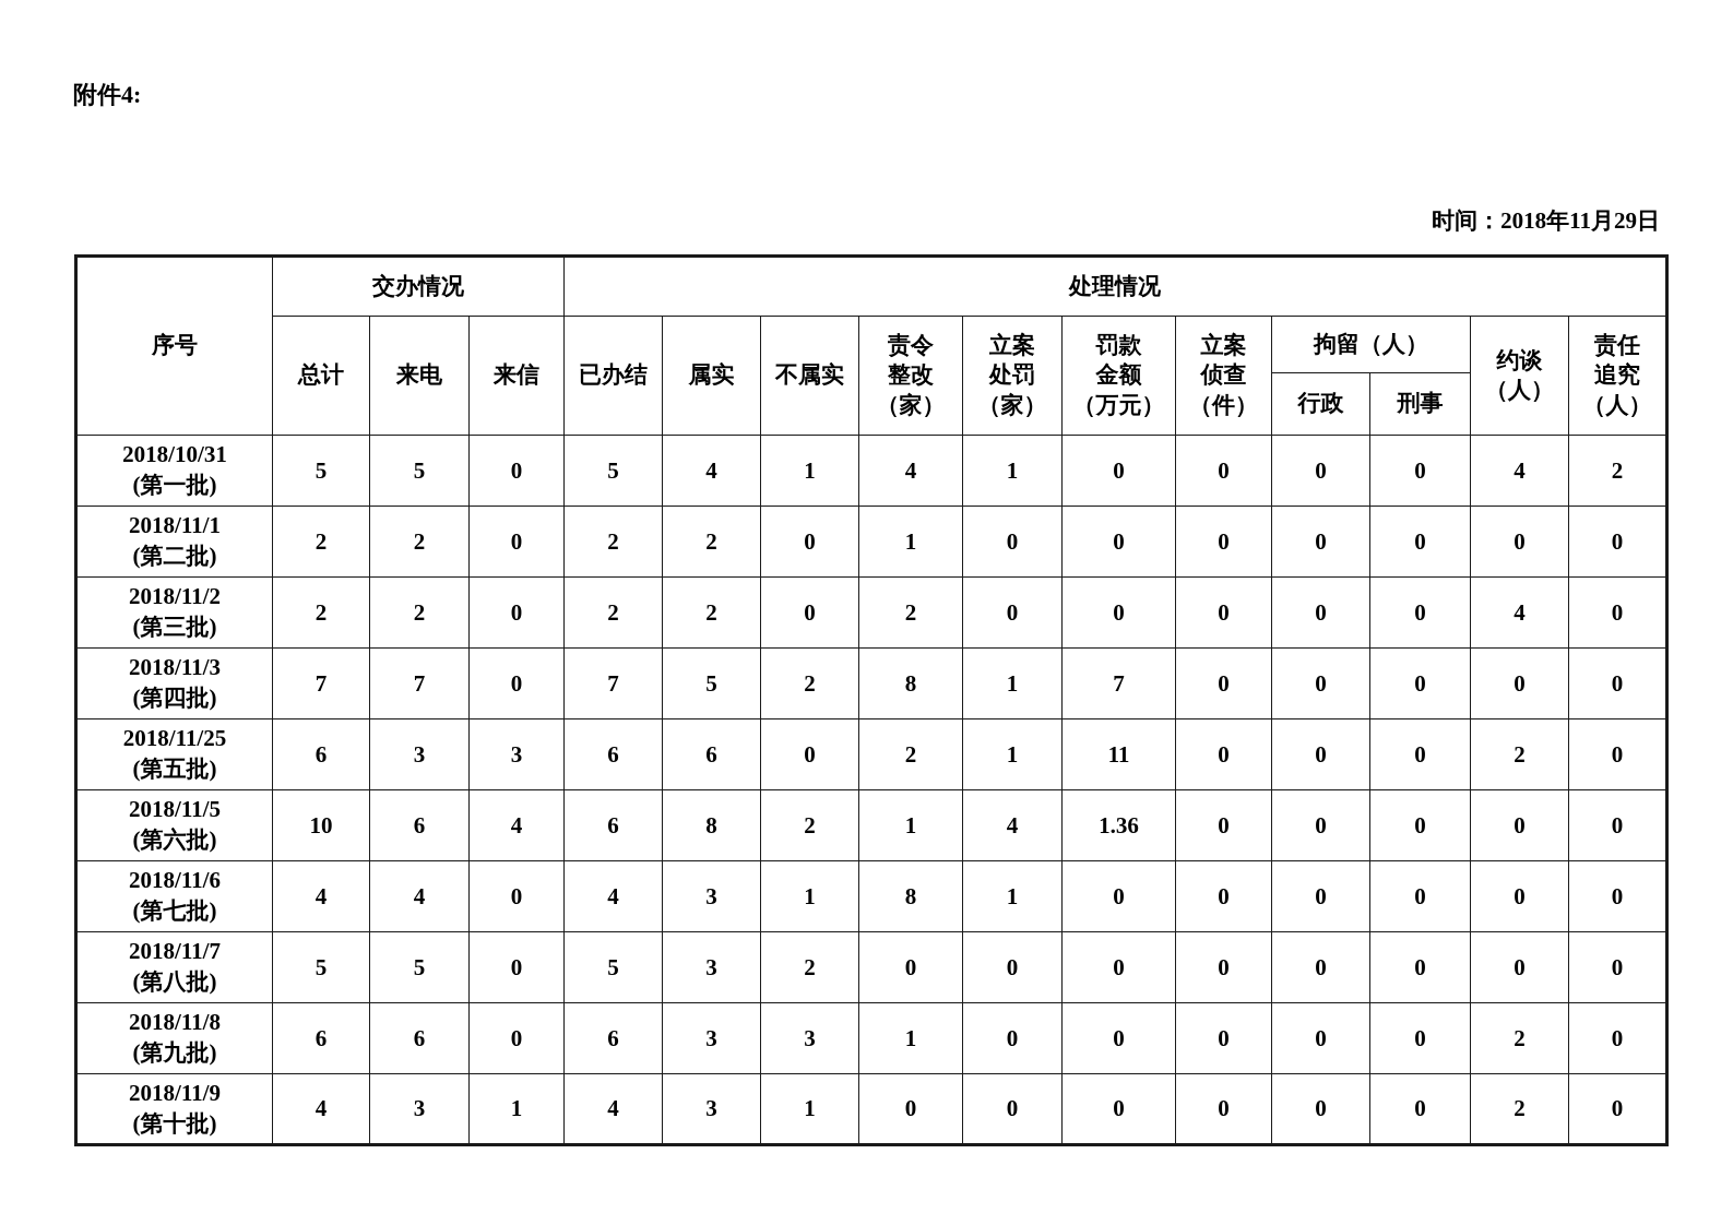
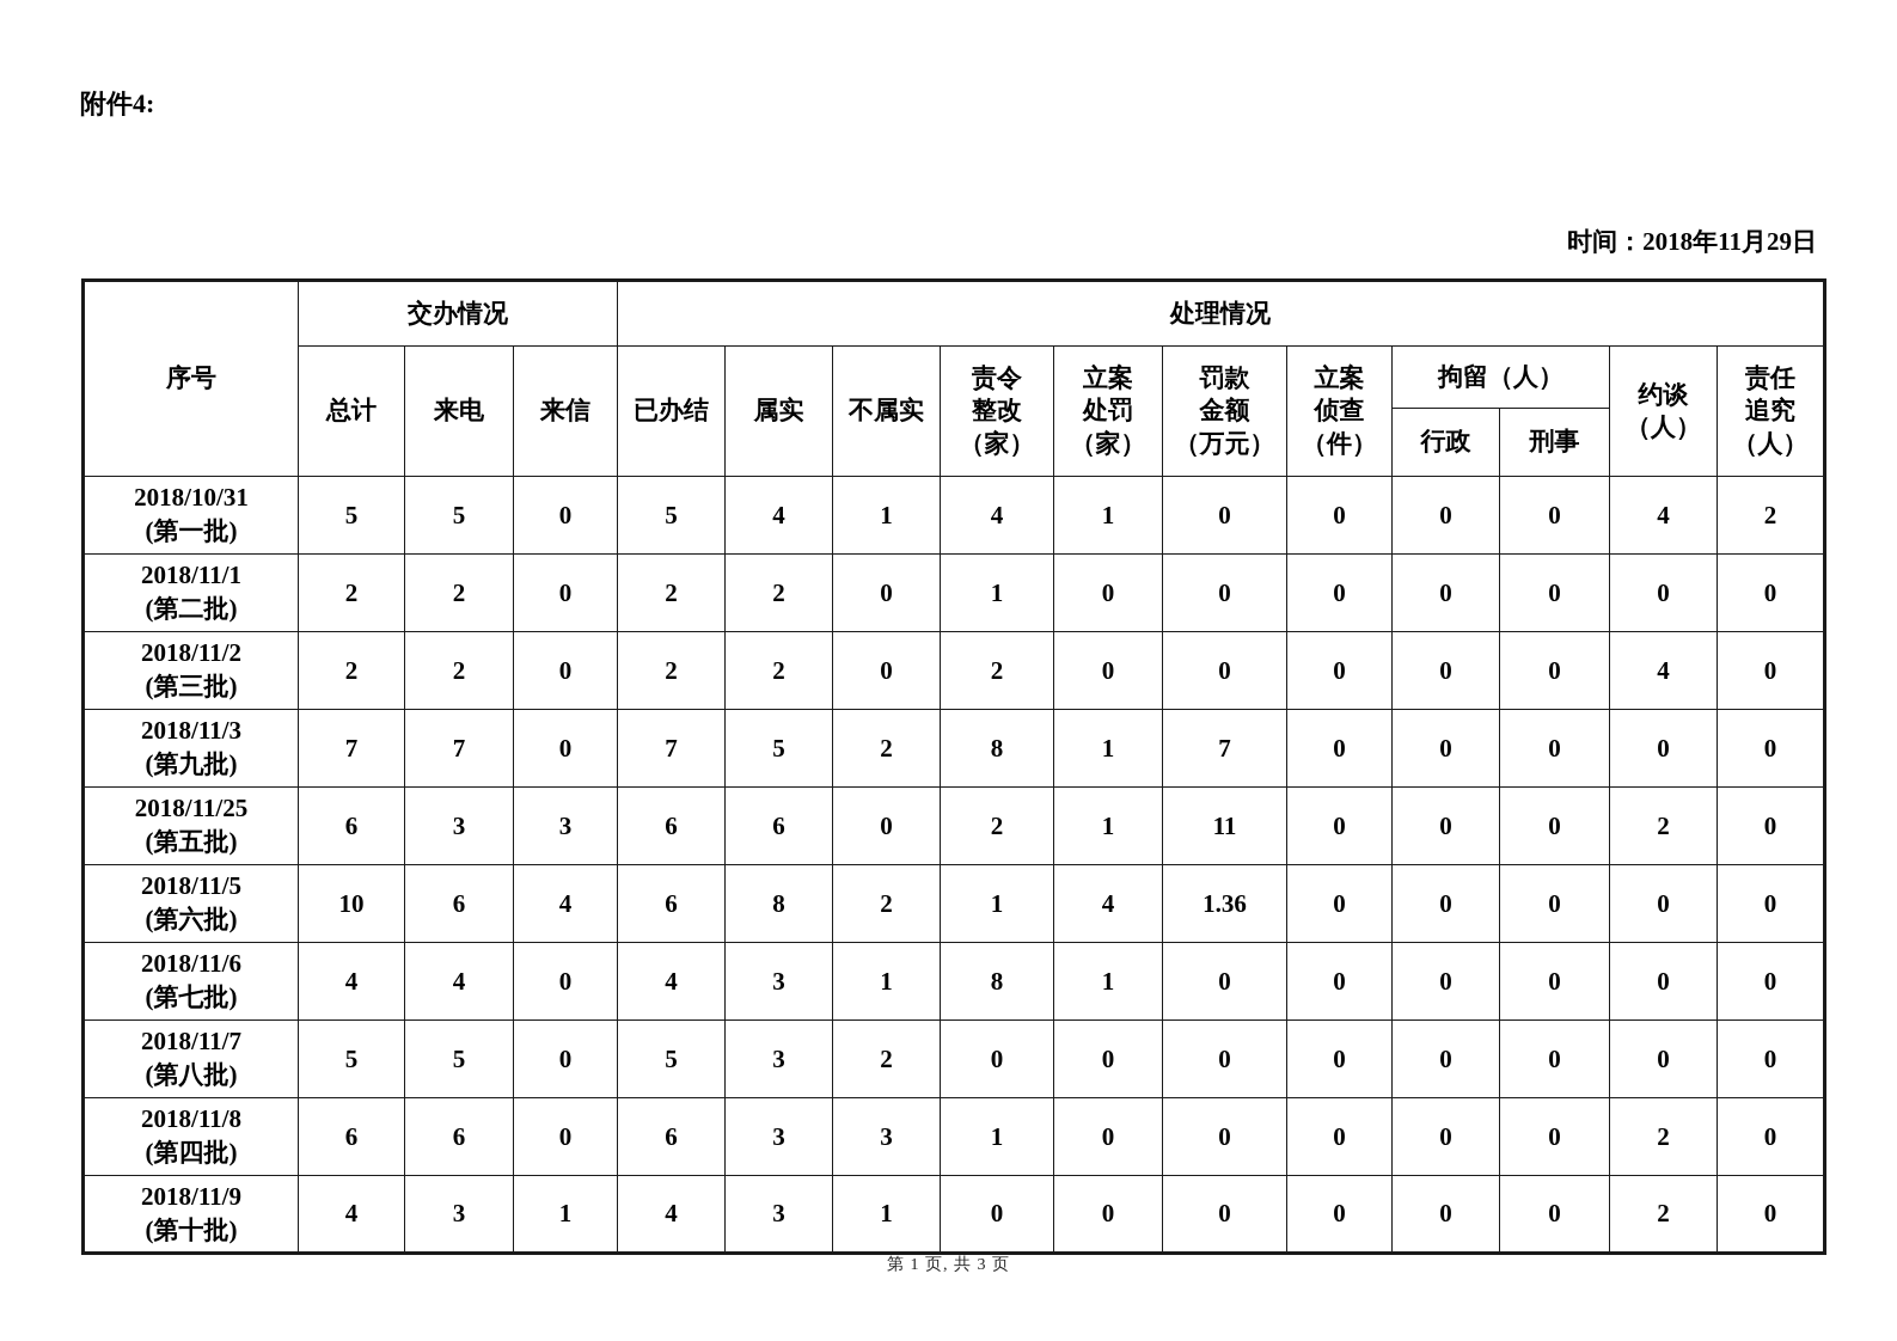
  附件4:
  时间：2018年11月29日
  序号	交办情况	处理情况
  总计	来电	来信	已办结	属实	不属实	责令 整改 （家）	立案 处罚 （家）	罚款 金额 （万元）	立案 侦查 （件）	拘留（人）	约谈 （人）	责任 追究 （人）
  行政	刑事
  2018/10/31(第一批)	5	5	0	5	4	1	4	1	0	0	0	0	4	2
  2018/11/1(第二批)	2	2	0	2	2	0	1	0	0	0	0	0	0	0
  2018/11/2(第三批)	2	2	0	2	2	0	2	0	0	0	0	0	4	0
- 2018/11/3(第四批)	7	7	0	7	5	2	8	1	7	0	0	0	0	0
+ 2018/11/3(第九批)	7	7	0	7	5	2	8	1	7	0	0	0	0	0
  2018/11/25(第五批)	6	3	3	6	6	0	2	1	11	0	0	0	2	0
  2018/11/5(第六批)	10	6	4	6	8	2	1	4	1.36	0	0	0	0	0
  2018/11/6(第七批)	4	4	0	4	3	1	8	1	0	0	0	0	0	0
  2018/11/7(第八批)	5	5	0	5	3	2	0	0	0	0	0	0	0	0
- 2018/11/8(第九批)	6	6	0	6	3	3	1	0	0	0	0	0	2	0
+ 2018/11/8(第四批)	6	6	0	6	3	3	1	0	0	0	0	0	2	0
  2018/11/9(第十批)	4	3	1	4	3	1	0	0	0	0	0	0	2	0
+ 第 1 页, 共 3 页
